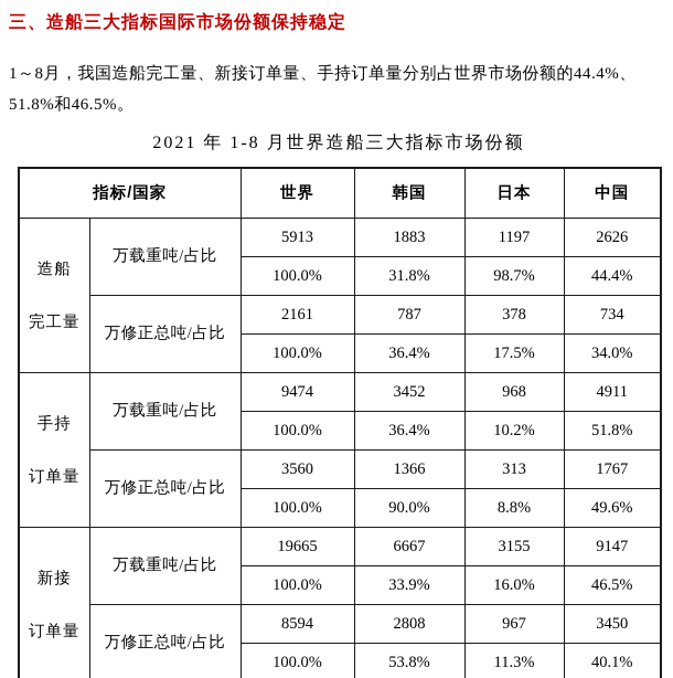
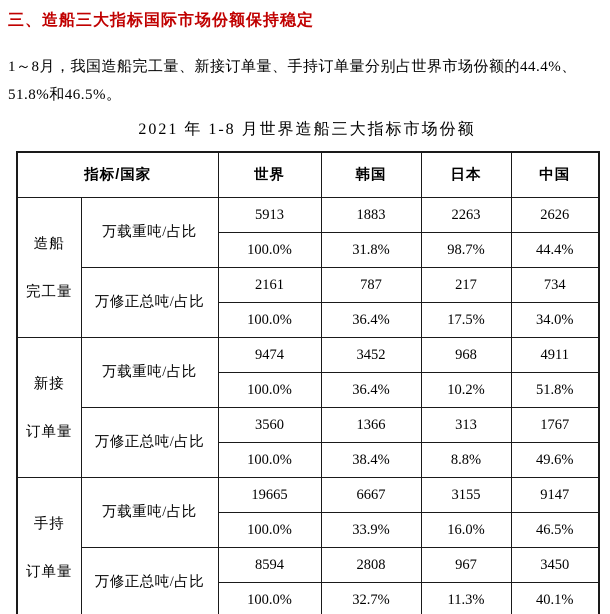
  三、造船三大指标国际市场份额保持稳定
  1～8月，我国造船完工量、新接订单量、手持订单量分别占世界市场份额的44.4%、51.8%和46.5%。
  2021 年 1-8 月世界造船三大指标市场份额
  指标/国家	世界	韩国	日本	中国
- 造船 完工量	万载重吨/占比	5913	1883	1197	2626
+ 造船 完工量	万载重吨/占比	5913	1883	2263	2626
  100.0%	31.8%	98.7%	44.4%
- 万修正总吨/占比	2161	787	378	734
+ 万修正总吨/占比	2161	787	217	734
  100.0%	36.4%	17.5%	34.0%
- 手持 订单量	万载重吨/占比	9474	3452	968	4911
+ 新接 订单量	万载重吨/占比	9474	3452	968	4911
  100.0%	36.4%	10.2%	51.8%
  万修正总吨/占比	3560	1366	313	1767
- 100.0%	90.0%	8.8%	49.6%
+ 100.0%	38.4%	8.8%	49.6%
- 新接 订单量	万载重吨/占比	19665	6667	3155	9147
+ 手持 订单量	万载重吨/占比	19665	6667	3155	9147
  100.0%	33.9%	16.0%	46.5%
  万修正总吨/占比	8594	2808	967	3450
- 100.0%	53.8%	11.3%	40.1%
+ 100.0%	32.7%	11.3%	40.1%
